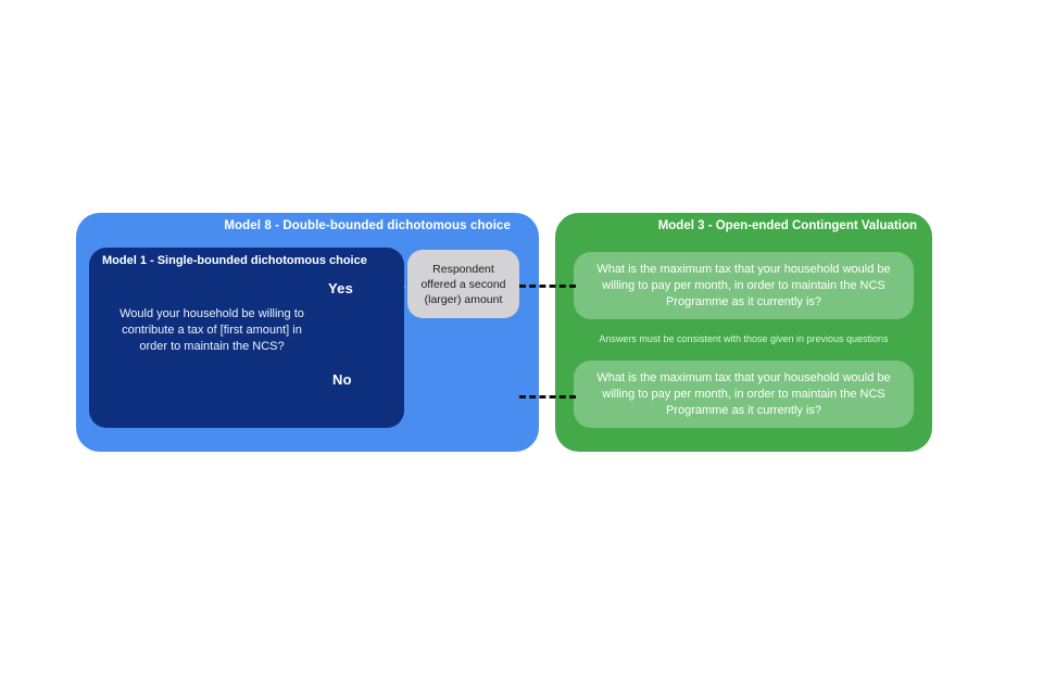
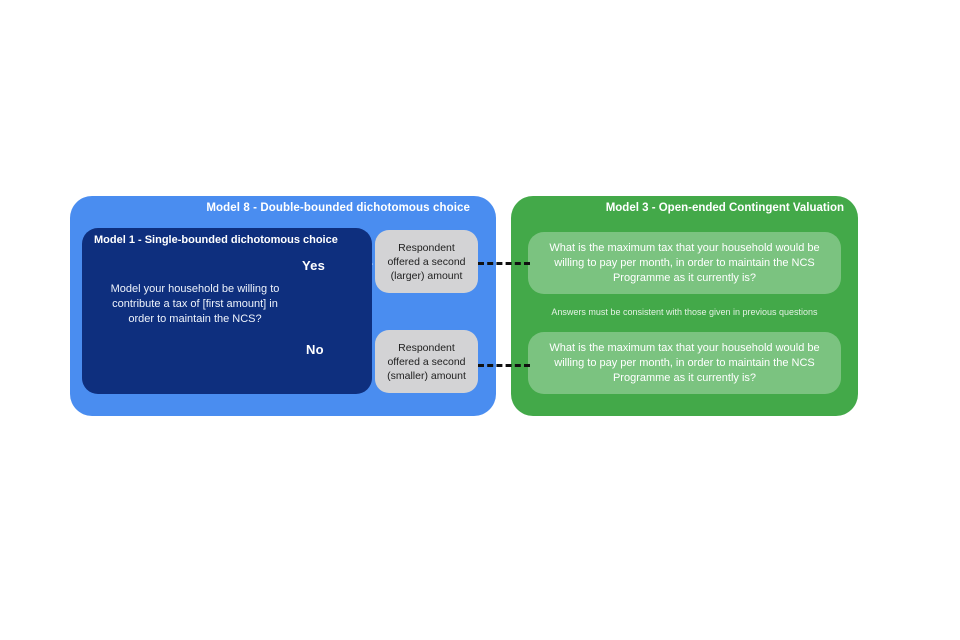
  Model 8 - Double-bounded dichotomous choice
  Model 1 - Single-bounded dichotomous choice
- Would your household be willing to contribute a tax of [first amount] in order to maintain the NCS?
+ Model your household be willing to contribute a tax of [first amount] in order to maintain the NCS?
  Yes
  No
  Respondent offered a second (larger) amount
+ Respondent offered a second (smaller) amount
  Model 3 - Open-ended Contingent Valuation
  What is the maximum tax that your household would be willing to pay per month, in order to maintain the NCS Programme as it currently is?
  Answers must be consistent with those given in previous questions
  What is the maximum tax that your household would be willing to pay per month, in order to maintain the NCS Programme as it currently is?
